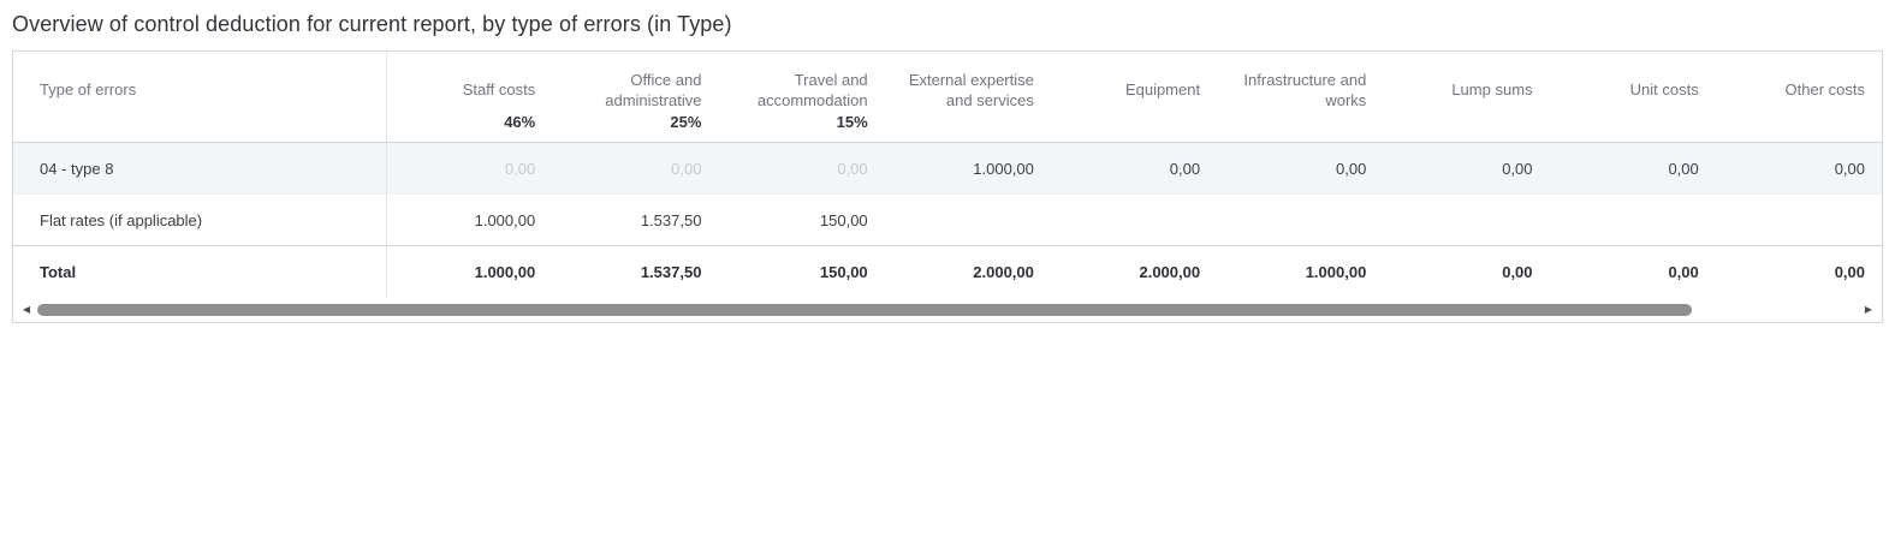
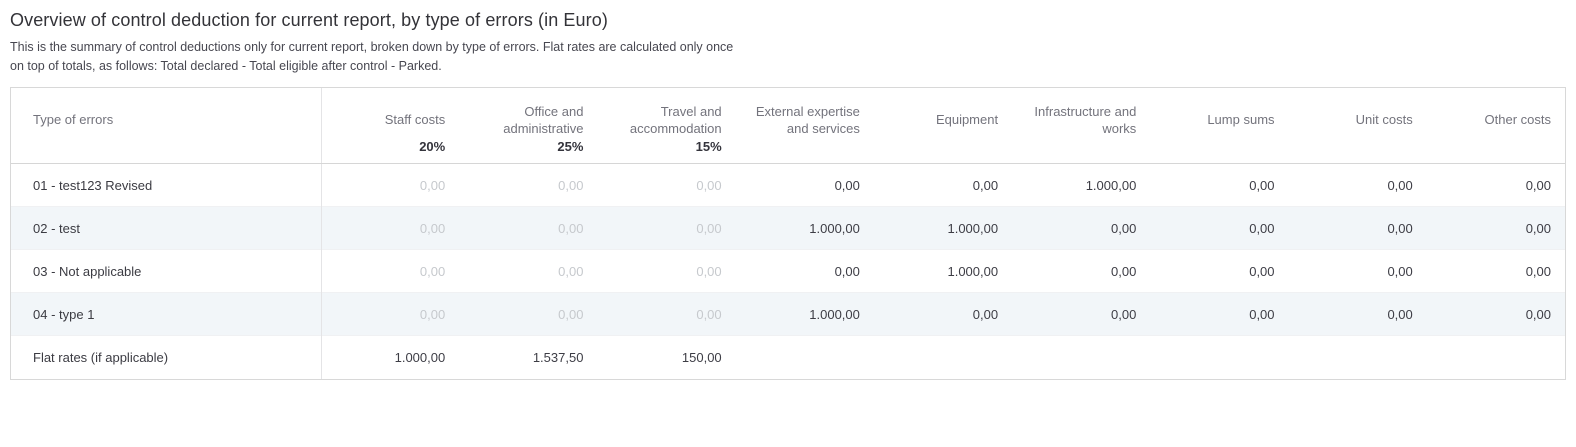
- Overview of control deduction for current report, by type of errors (in Type)
+ Overview of control deduction for current report, by type of errors (in Euro)
+ This is the summary of control deductions only for current report, broken down by type of errors. Flat rates are calculated only once on top of totals, as follows: Total declared - Total eligible after control - Parked.
- Type of errors	Staff costs46%	Office and administrative25%	Travel and accommodation15%	External expertise and services	Equipment	Infrastructure and works	Lump sums	Unit costs	Other costs
+ Type of errors	Staff costs20%	Office and administrative25%	Travel and accommodation15%	External expertise and services	Equipment	Infrastructure and works	Lump sums	Unit costs	Other costs
+ 01 - test123 Revised	0,00	0,00	0,00	0,00	0,00	1.000,00	0,00	0,00	0,00
+ 02 - test	0,00	0,00	0,00	1.000,00	1.000,00	0,00	0,00	0,00	0,00
+ 03 - Not applicable	0,00	0,00	0,00	0,00	1.000,00	0,00	0,00	0,00	0,00
- 04 - type 8	0,00	0,00	0,00	1.000,00	0,00	0,00	0,00	0,00	0,00
+ 04 - type 1	0,00	0,00	0,00	1.000,00	0,00	0,00	0,00	0,00	0,00
  Flat rates (if applicable)	1.000,00	1.537,50	150,00
- Total	1.000,00	1.537,50	150,00	2.000,00	2.000,00	1.000,00	0,00	0,00	0,00
- ◀
- ▶
